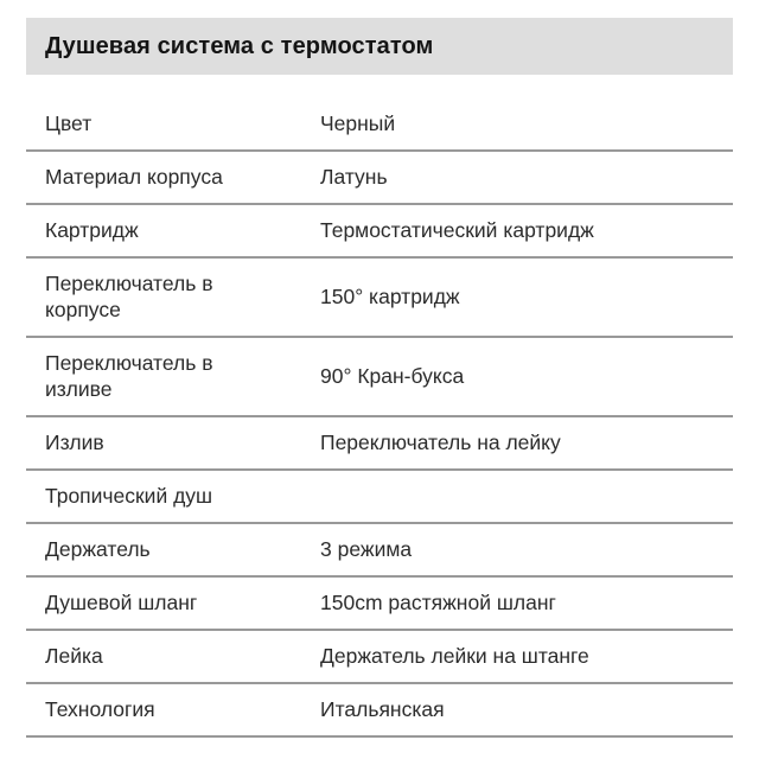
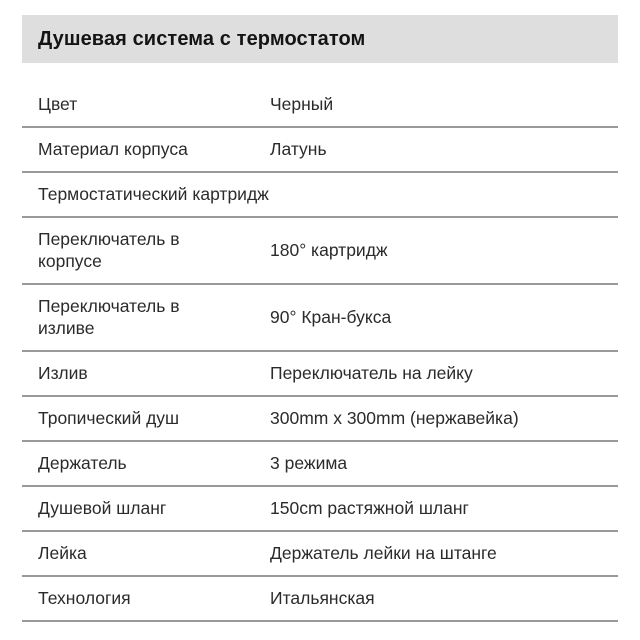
  Душевая система с термостатом
  Цвет
  Черный
  Материал корпуса
  Латунь
- Картридж
  Термостатический картридж
  Переключатель в корпусе
- 150° картридж
+ 180° картридж
  Переключатель в изливе
  90° Кран-букса
  Излив
  Переключатель на лейку
  Тропический душ
+ 300mm x 300mm (нержавейка)
  Держатель
  3 режима
  Душевой шланг
  150cm растяжной шланг
  Лейка
  Держатель лейки на штанге
  Технология
  Итальянская
